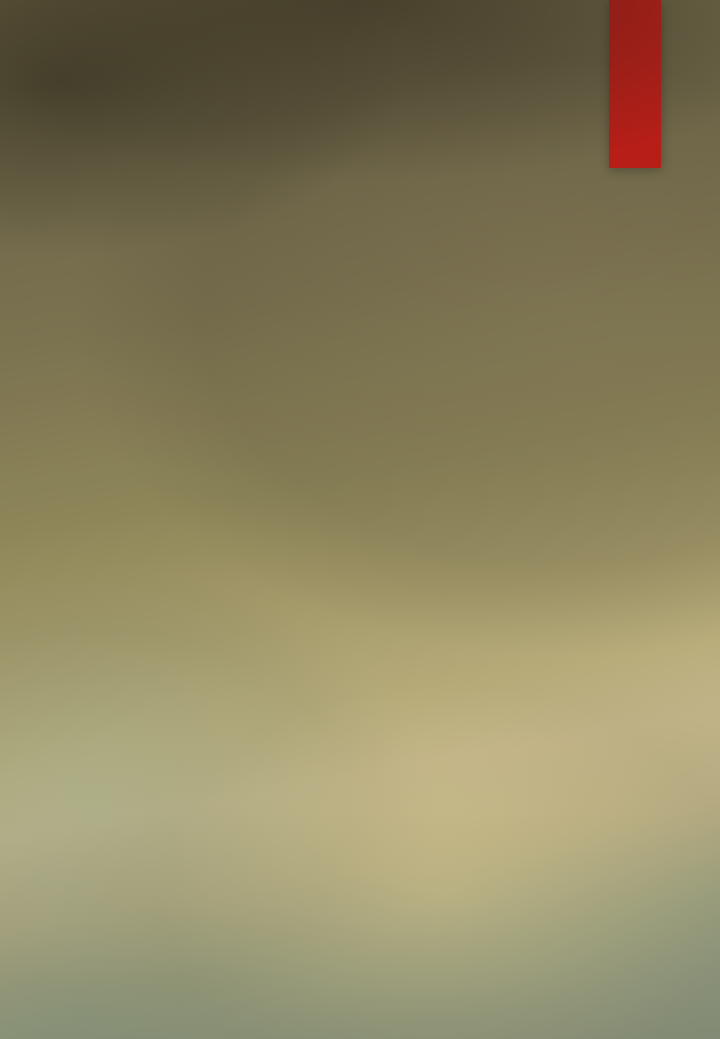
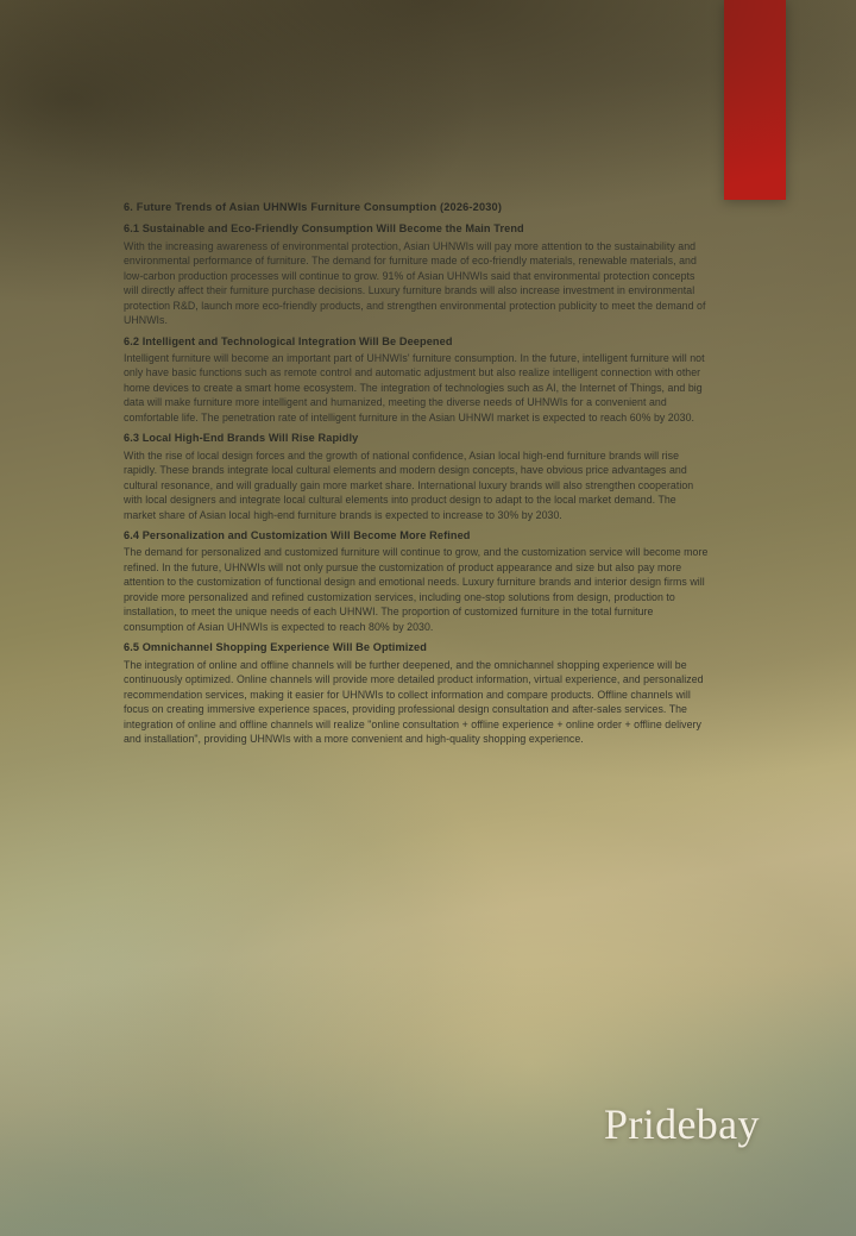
+ 6. Future Trends of Asian UHNWIs Furniture Consumption (2026-2030)
+ 6.1 Sustainable and Eco-Friendly Consumption Will Become the Main Trend
+ With the increasing awareness of environmental protection, Asian UHNWIs will pay more attention to the sustainability and environmental performance of furniture. The demand for furniture made of eco-friendly materials, renewable materials, and low-carbon production processes will continue to grow. 91% of Asian UHNWIs said that environmental protection concepts will directly affect their furniture purchase decisions. Luxury furniture brands will also increase investment in environmental protection R&D, launch more eco-friendly products, and strengthen environmental protection publicity to meet the demand of UHNWIs.
+ 6.2 Intelligent and Technological Integration Will Be Deepened
+ Intelligent furniture will become an important part of UHNWIs' furniture consumption. In the future, intelligent furniture will not only have basic functions such as remote control and automatic adjustment but also realize intelligent connection with other home devices to create a smart home ecosystem. The integration of technologies such as AI, the Internet of Things, and big data will make furniture more intelligent and humanized, meeting the diverse needs of UHNWIs for a convenient and comfortable life. The penetration rate of intelligent furniture in the Asian UHNWI market is expected to reach 60% by 2030.
+ 6.3 Local High-End Brands Will Rise Rapidly
+ With the rise of local design forces and the growth of national confidence, Asian local high-end furniture brands will rise rapidly. These brands integrate local cultural elements and modern design concepts, have obvious price advantages and cultural resonance, and will gradually gain more market share. International luxury brands will also strengthen cooperation with local designers and integrate local cultural elements into product design to adapt to the local market demand. The market share of Asian local high-end furniture brands is expected to increase to 30% by 2030.
+ 6.4 Personalization and Customization Will Become More Refined
+ The demand for personalized and customized furniture will continue to grow, and the customization service will become more refined. In the future, UHNWIs will not only pursue the customization of product appearance and size but also pay more attention to the customization of functional design and emotional needs. Luxury furniture brands and interior design firms will provide more personalized and refined customization services, including one-stop solutions from design, production to installation, to meet the unique needs of each UHNWI. The proportion of customized furniture in the total furniture consumption of Asian UHNWIs is expected to reach 80% by 2030.
+ 6.5 Omnichannel Shopping Experience Will Be Optimized
+ The integration of online and offline channels will be further deepened, and the omnichannel shopping experience will be continuously optimized. Online channels will provide more detailed product information, virtual experience, and personalized recommendation services, making it easier for UHNWIs to collect information and compare products. Offline channels will focus on creating immersive experience spaces, providing professional design consultation and after-sales services. The integration of online and offline channels will realize "online consultation + offline experience + online order + offline delivery and installation", providing UHNWIs with a more convenient and high-quality shopping experience.
+ Pridebay
